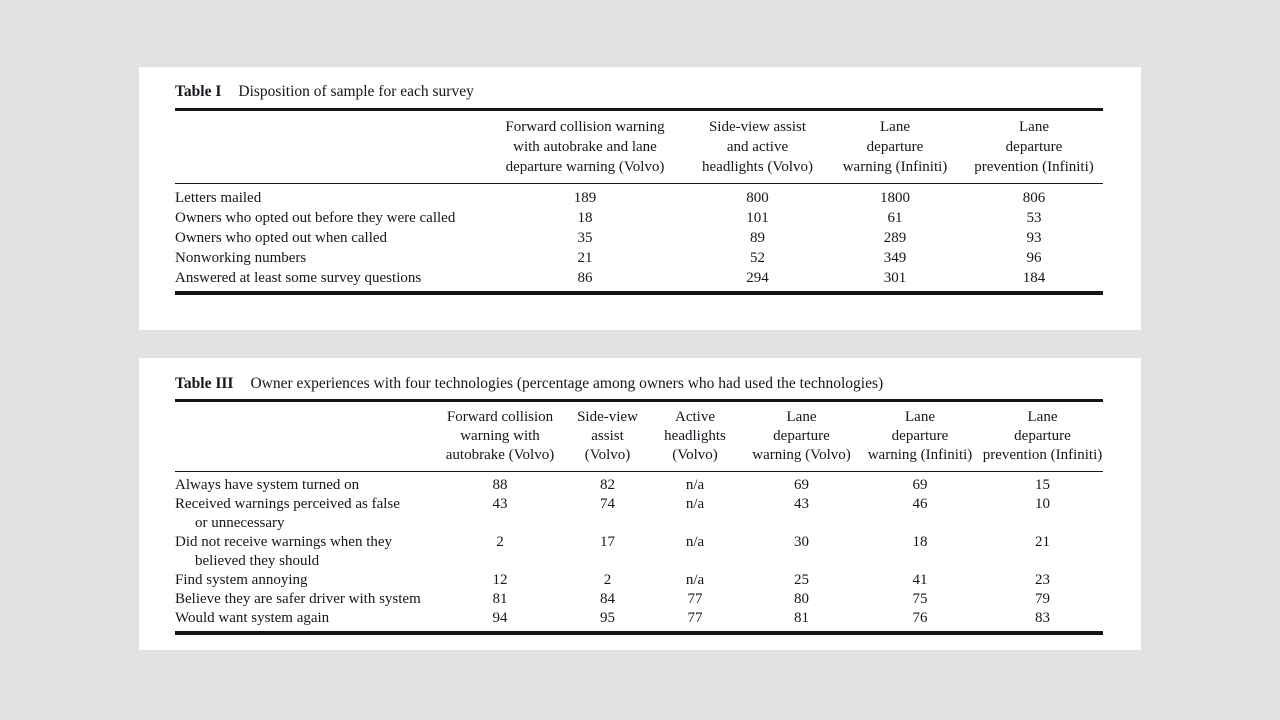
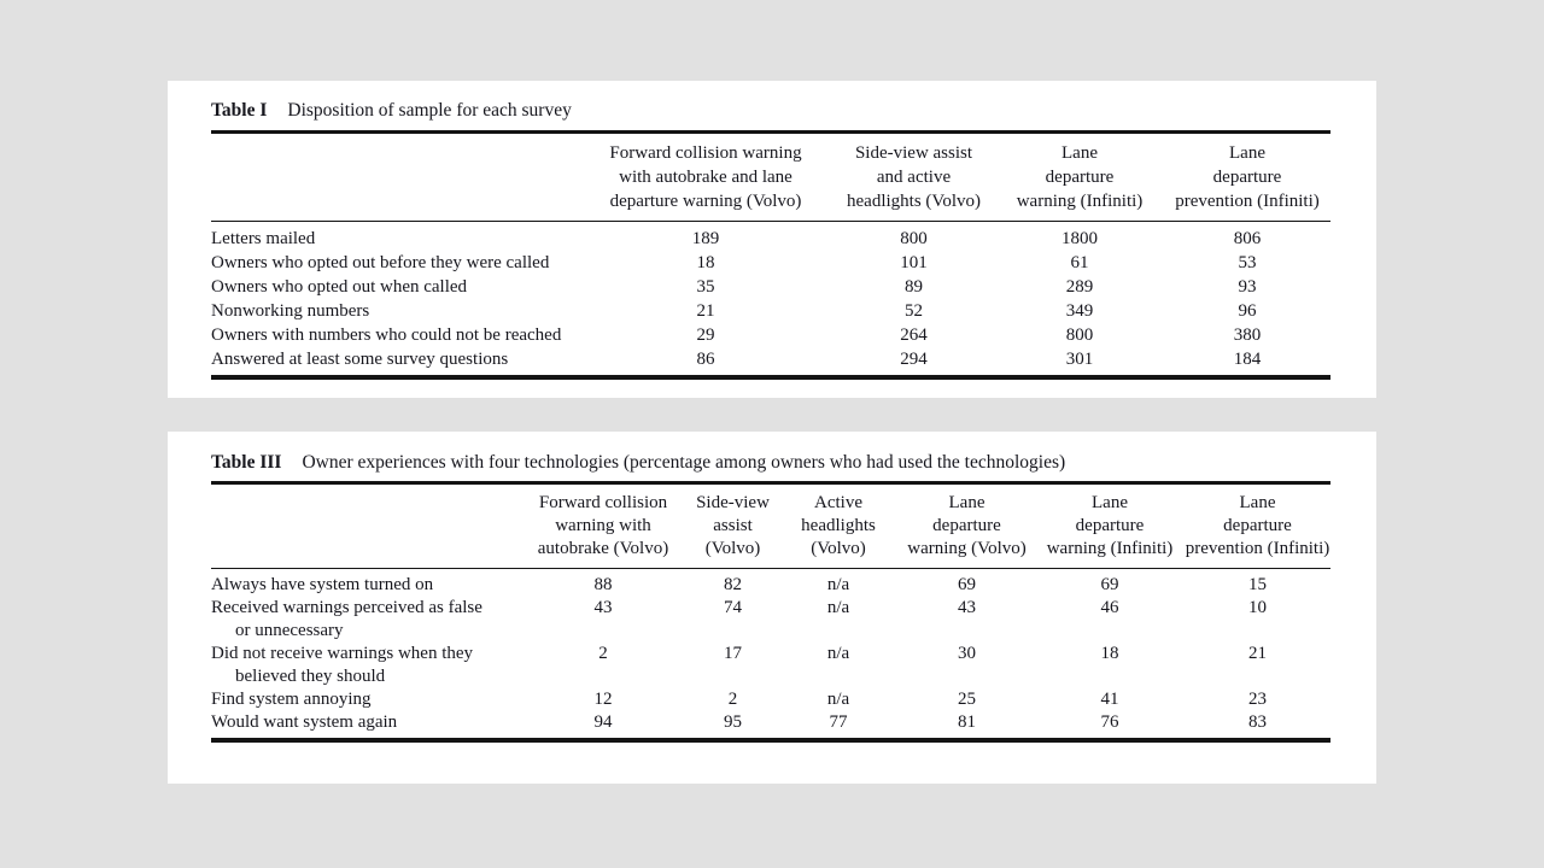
  Table I Disposition of sample for each survey
  	Forward collision warningwith autobrake and lanedeparture warning (Volvo)	Side-view assistand activeheadlights (Volvo)	Lanedeparturewarning (Infiniti)	Lanedepartureprevention (Infiniti)
  Letters mailed	189	800	1800	806
  Owners who opted out before they were called	18	101	61	53
  Owners who opted out when called	35	89	289	93
  Nonworking numbers	21	52	349	96
+ Owners with numbers who could not be reached	29	264	800	380
  Answered at least some survey questions	86	294	301	184
  Table III Owner experiences with four technologies (percentage among owners who had used the technologies)
  	Forward collisionwarning withautobrake (Volvo)	Side-viewassist(Volvo)	Activeheadlights(Volvo)	Lanedeparturewarning (Volvo)	Lanedeparturewarning (Infiniti)	Lanedepartureprevention (Infiniti)
  Always have system turned on	88	82	n/a	69	69	15
  Received warnings perceived as falseor unnecessary	43	74	n/a	43	46	10
  Did not receive warnings when theybelieved they should	2	17	n/a	30	18	21
  Find system annoying	12	2	n/a	25	41	23
- Believe they are safer driver with system	81	84	77	80	75	79
  Would want system again	94	95	77	81	76	83
